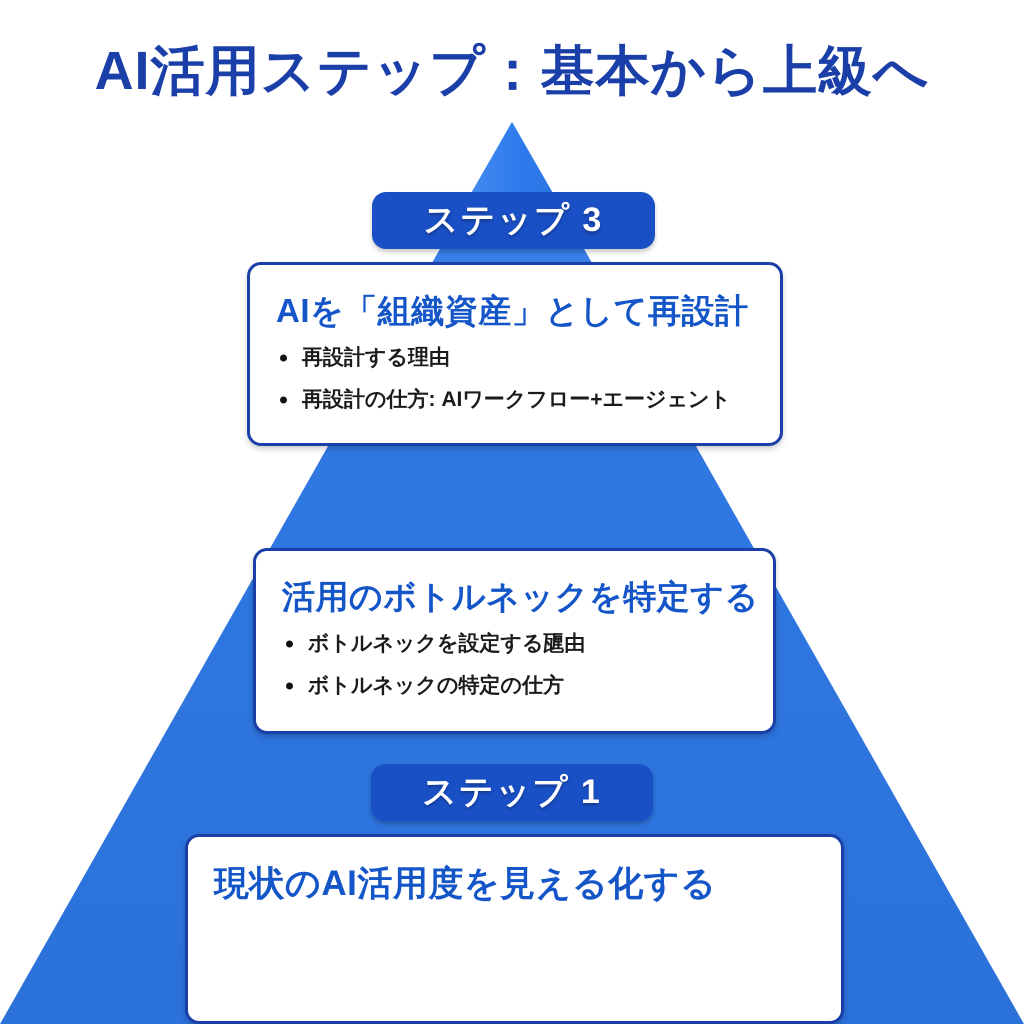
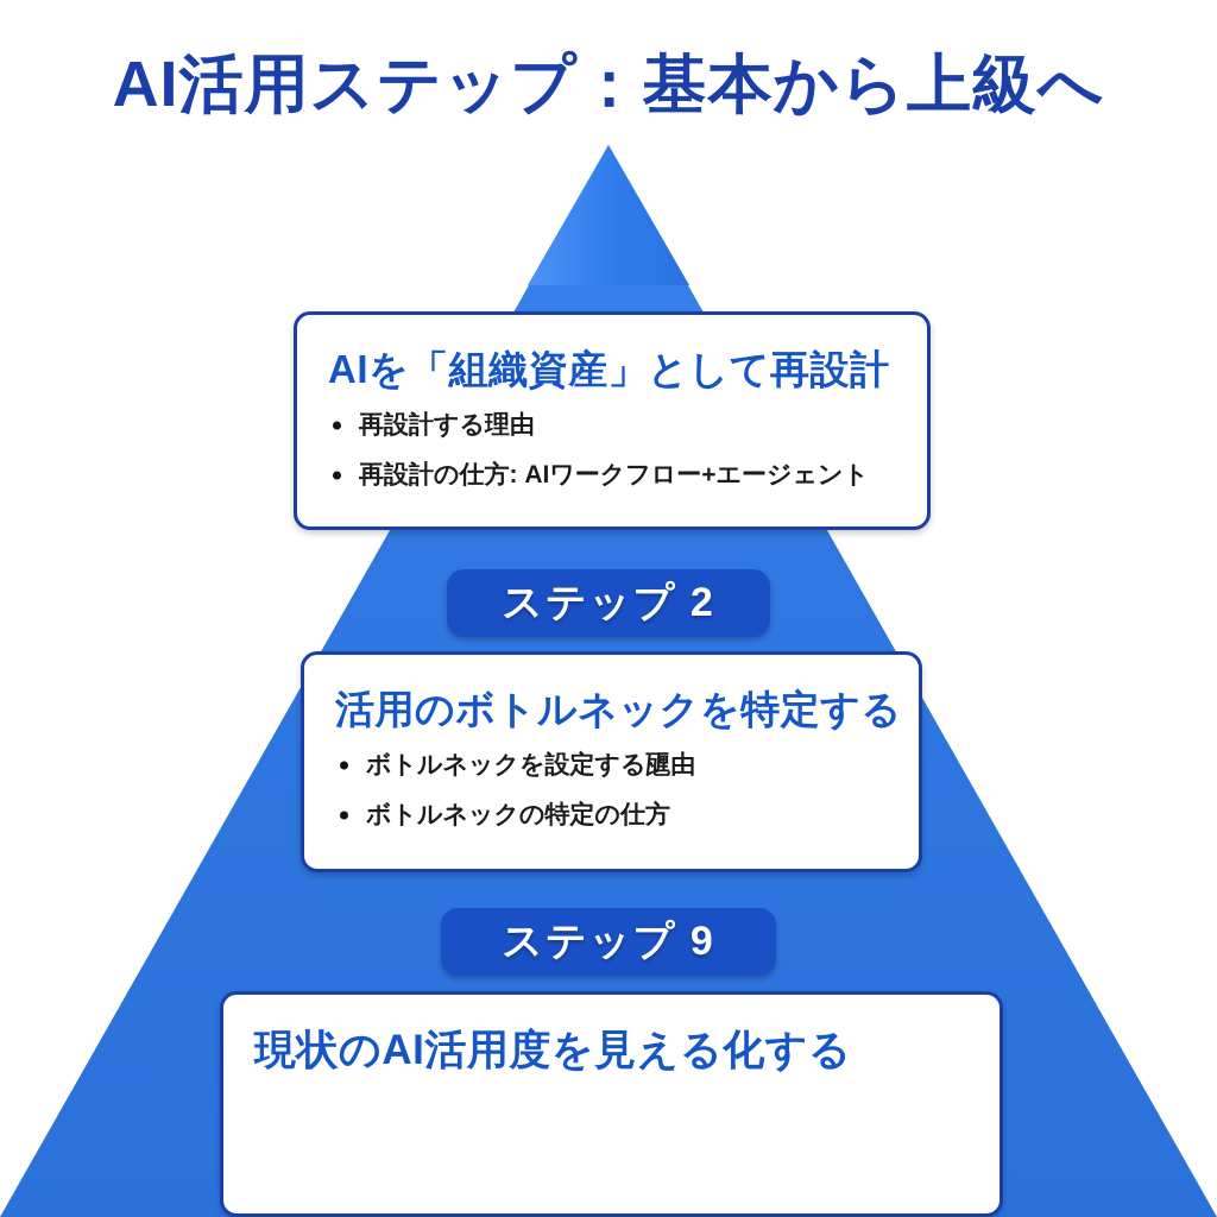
  AI活用ステップ：基本から上級へ
- ステップ 3
  AIを「組織資産」として再設計
  再設計する理由
  再設計の仕方: AIワークフロー+エージェント
+ ステップ 2
  活用のボトルネックを特定する
  ボトルネックを設定する甅由
  ボトルネックの特定の仕方
- ステップ 1
+ ステップ 9
  現状のAI活用度を見える化する
